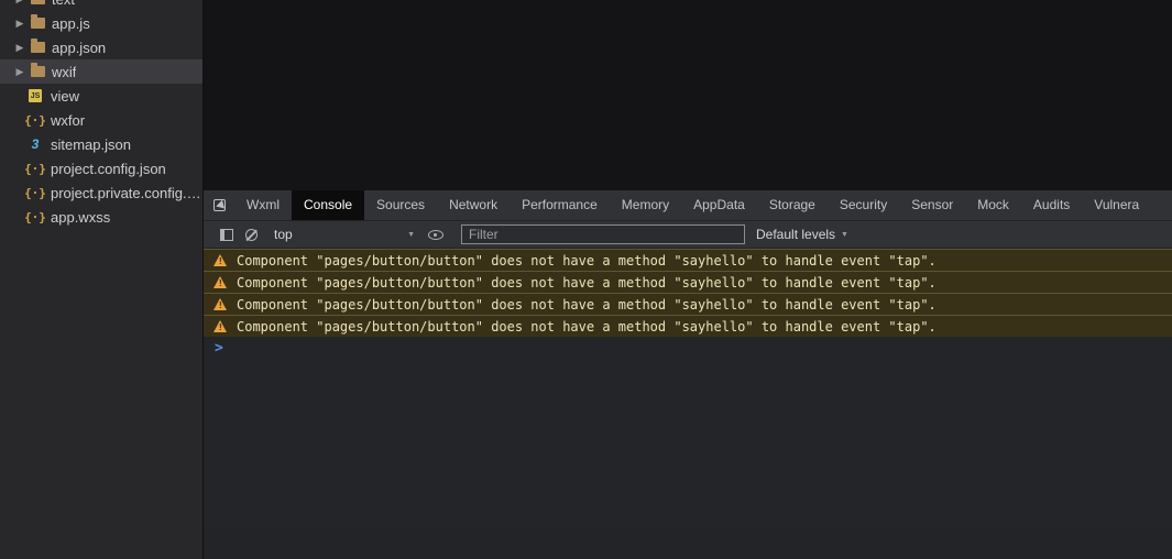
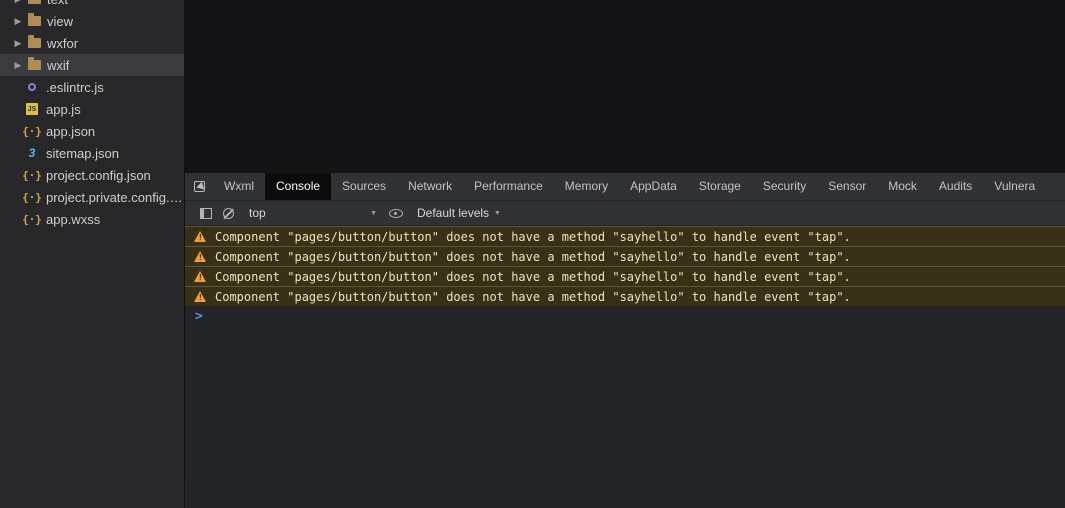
  ▶
- app.js
+ view
  ▶
- app.json
+ wxfor
  ▶
  wxif
+ .eslintrc.js
- view
+ app.js
  {·}
- wxfor
+ app.json
  3
  sitemap.json
  {·}
  project.config.json
  {·}
  project.private.config.js.
  {·}
  app.wxss
  Wxml
  Console
  Sources
  Network
  Performance
  Memory
  AppData
  Storage
  Security
  Sensor
  Mock
  Audits
  Vulnera
  top
- Filter
  Default levels
  Component "pages/button/button" does not have a method "sayhello" to handle event "tap".
  Component "pages/button/button" does not have a method "sayhello" to handle event "tap".
  Component "pages/button/button" does not have a method "sayhello" to handle event "tap".
  Component "pages/button/button" does not have a method "sayhello" to handle event "tap".
  >
